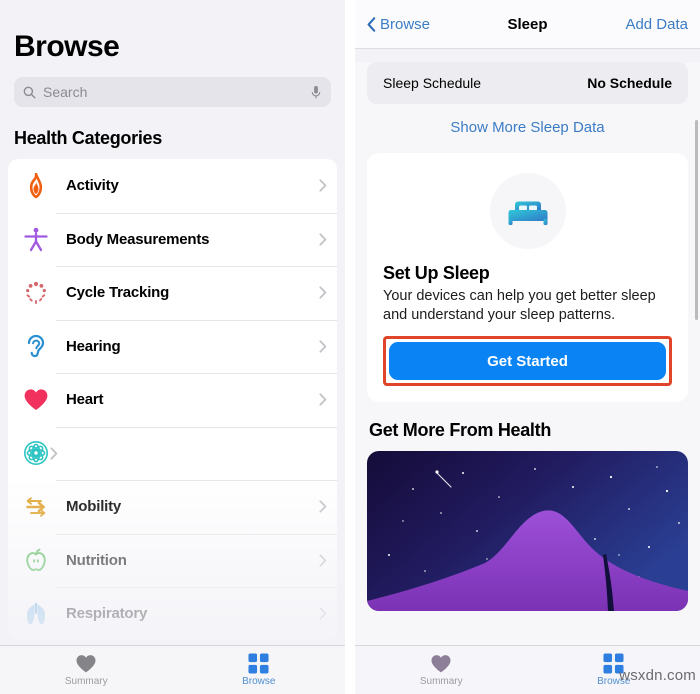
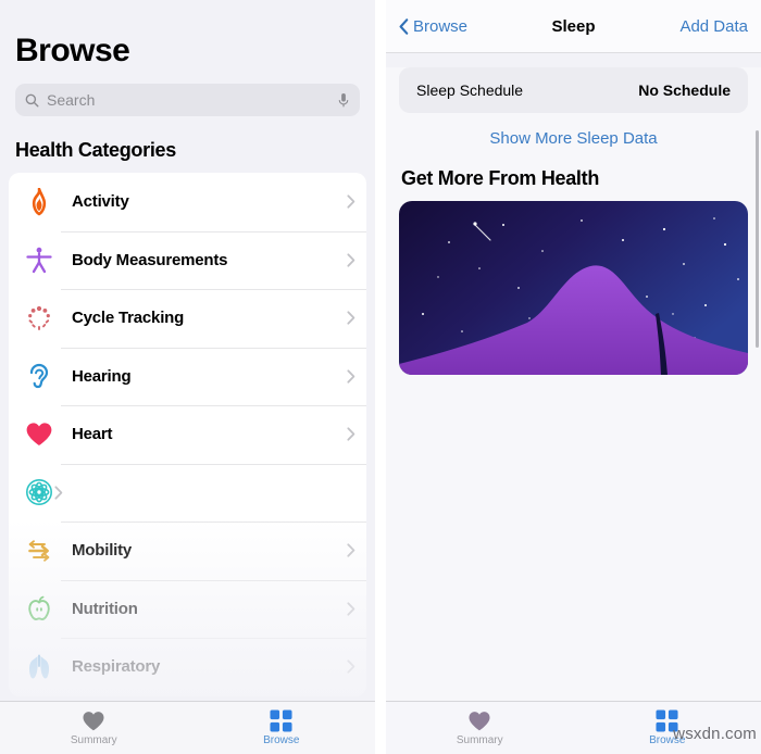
  Browse
  Search
  Health Categories
  Activity
  Body Measurements
  Cycle Tracking
  Hearing
  Heart
  Summary
  Browse
  Browse
  Sleep
  Add Data
  Sleep Schedule
  No Schedule
  Show More Sleep Data
- Set Up Sleep
- Your devices can help you get better sleep and understand your sleep patterns.
- Get Started
  Get More From Health
  Summary
  Browse
  wsxdn.com
